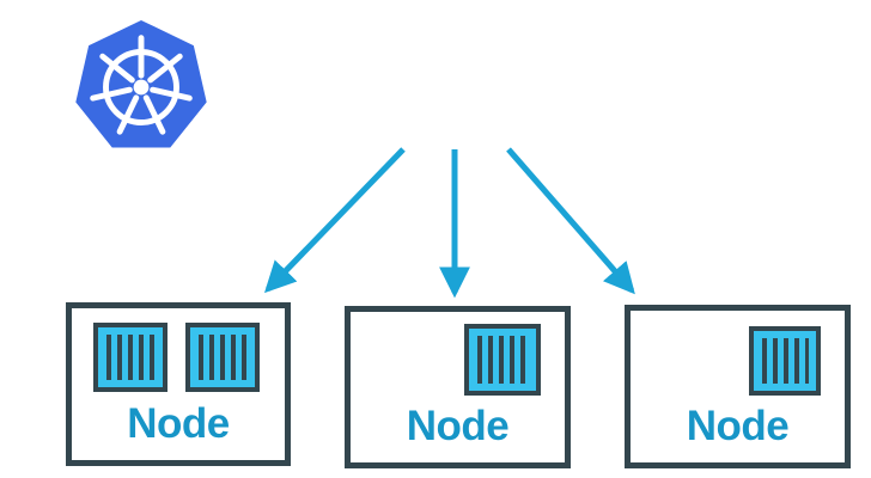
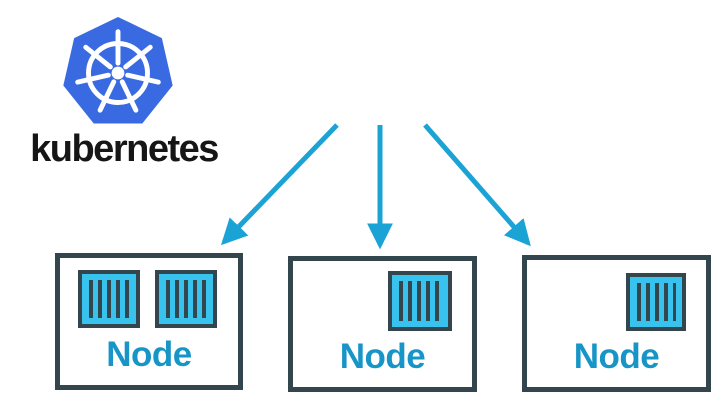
+ kubernetes
  Node
  Node
  Node
